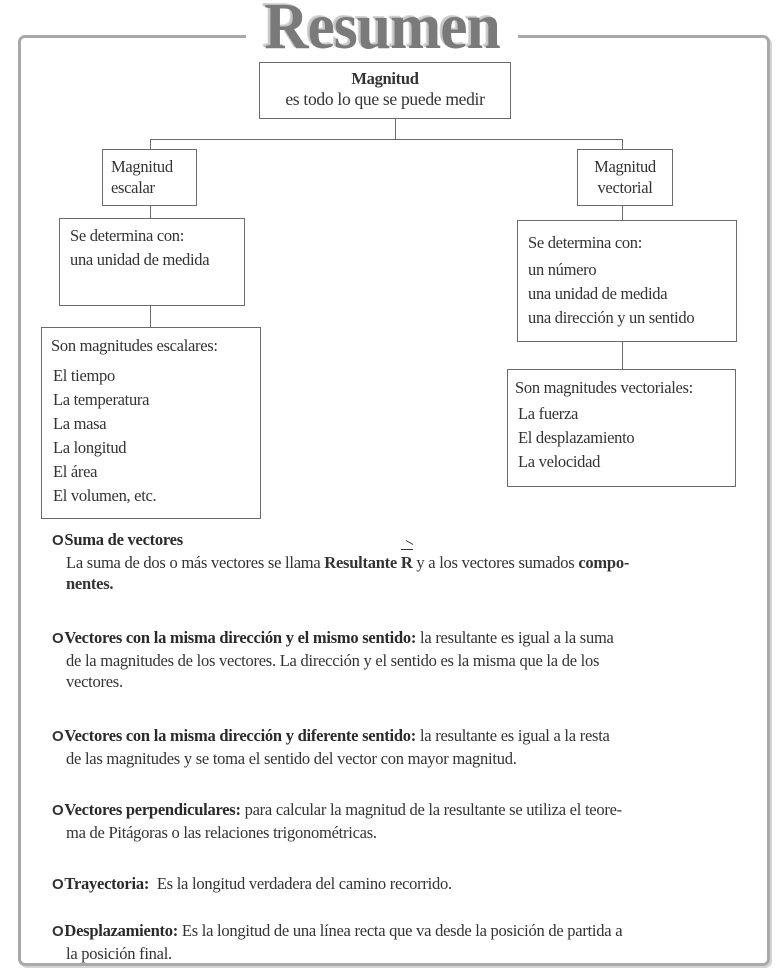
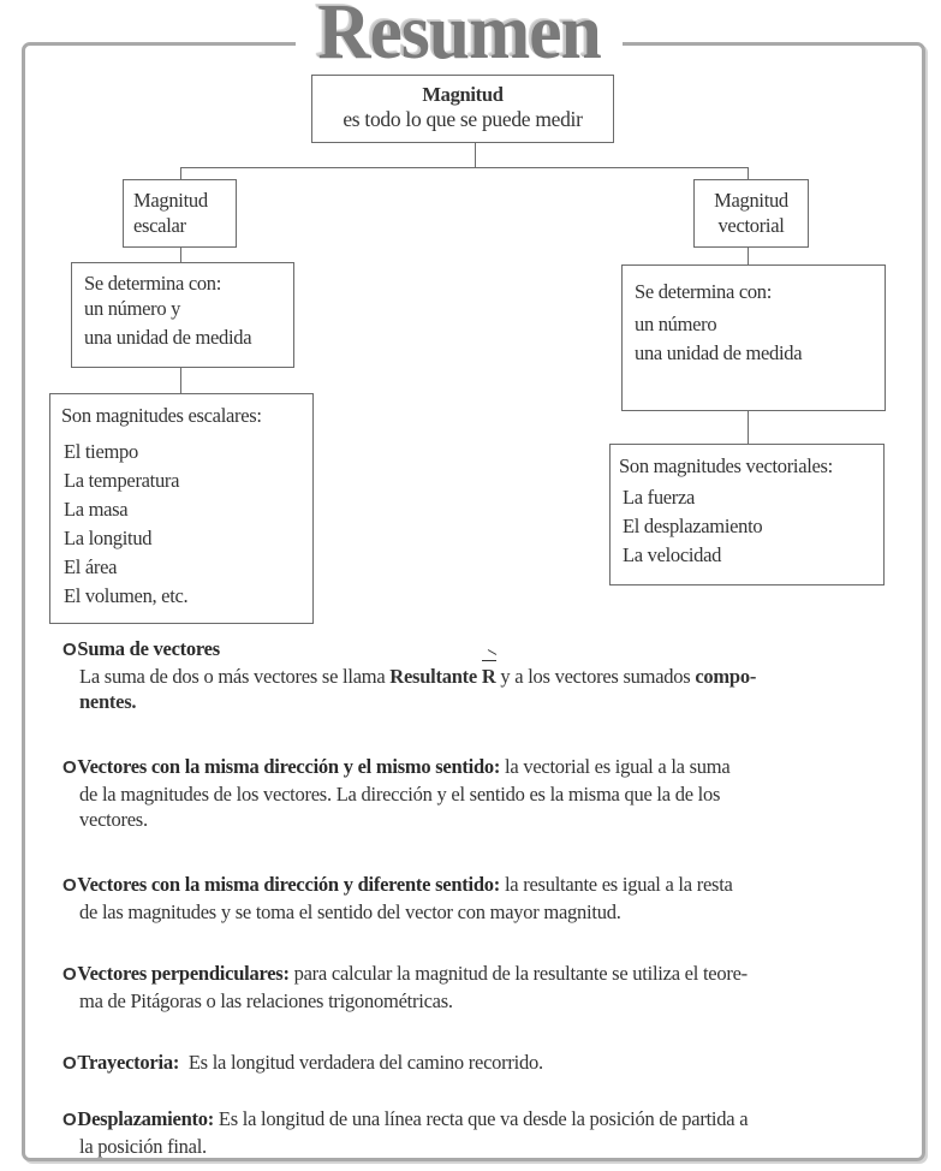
  Resumen
  Magnitud
  es todo lo que se puede medir
  Magnitud
  escalar
  Se determina con:
+ un número y
  una unidad de medida
  Son magnitudes escalares:
  El tiempo
  La temperatura
  La masa
  La longitud
  El área
  El volumen, etc.
  Magnitud
  vectorial
  Se determina con:
  un número
  una unidad de medida
- una dirección y un sentido
  Son magnitudes vectoriales:
  La fuerza
  El desplazamiento
  La velocidad
  OSuma de vectores
  La suma de dos o más vectores se llama Resultante R y a los vectores sumados compo-
  nentes.
- OVectores con la misma dirección y el mismo sentido: la resultante es igual a la suma
+ OVectores con la misma dirección y el mismo sentido: la vectorial es igual a la suma
  de la magnitudes de los vectores. La dirección y el sentido es la misma que la de los
  vectores.
  OVectores con la misma dirección y diferente sentido: la resultante es igual a la resta
  de las magnitudes y se toma el sentido del vector con mayor magnitud.
  OVectores perpendiculares: para calcular la magnitud de la resultante se utiliza el teore-
  ma de Pitágoras o las relaciones trigonométricas.
  OTrayectoria: Es la longitud verdadera del camino recorrido.
  ODesplazamiento: Es la longitud de una línea recta que va desde la posición de partida a
  la posición final.
